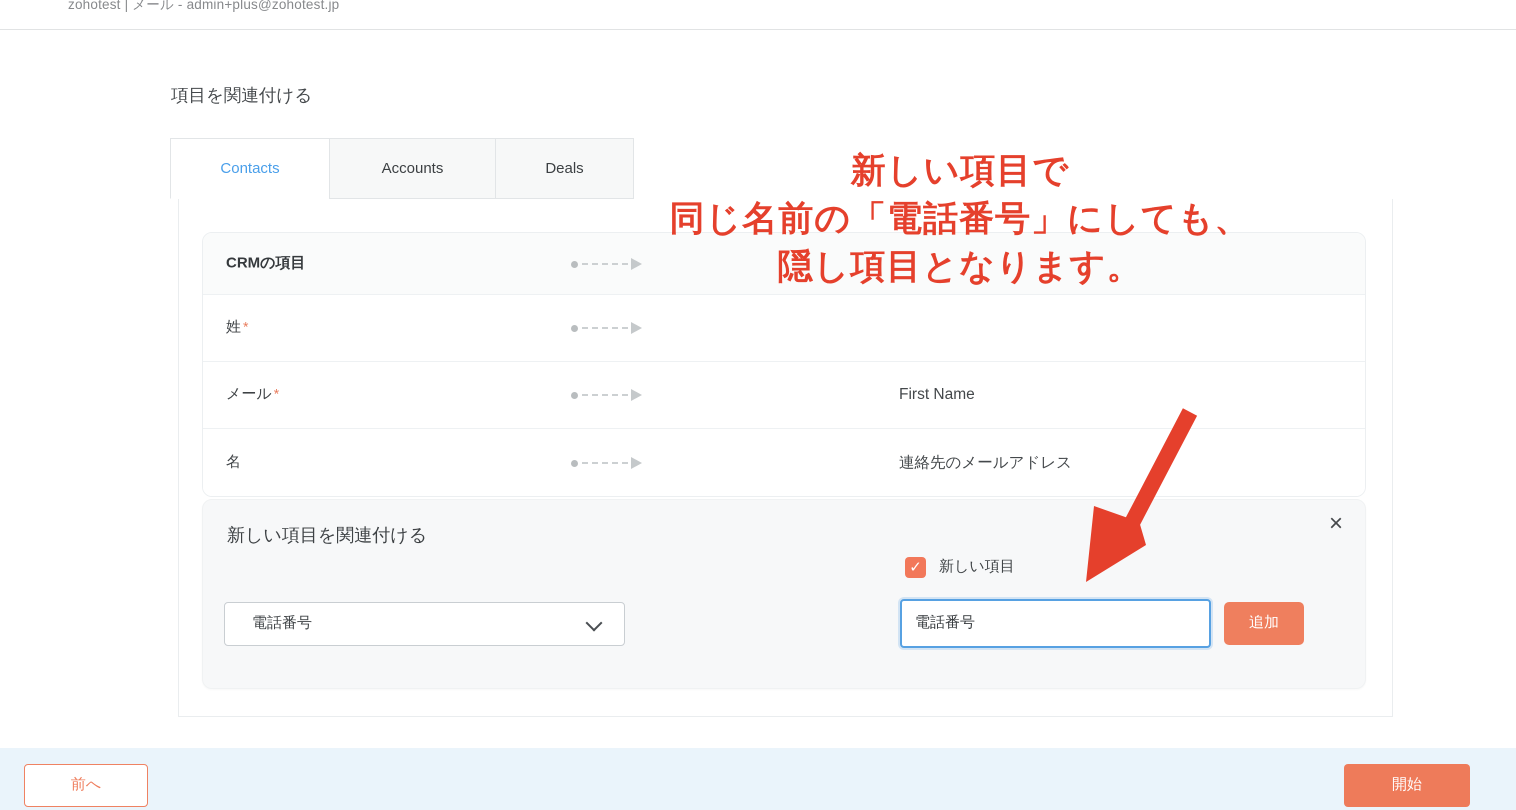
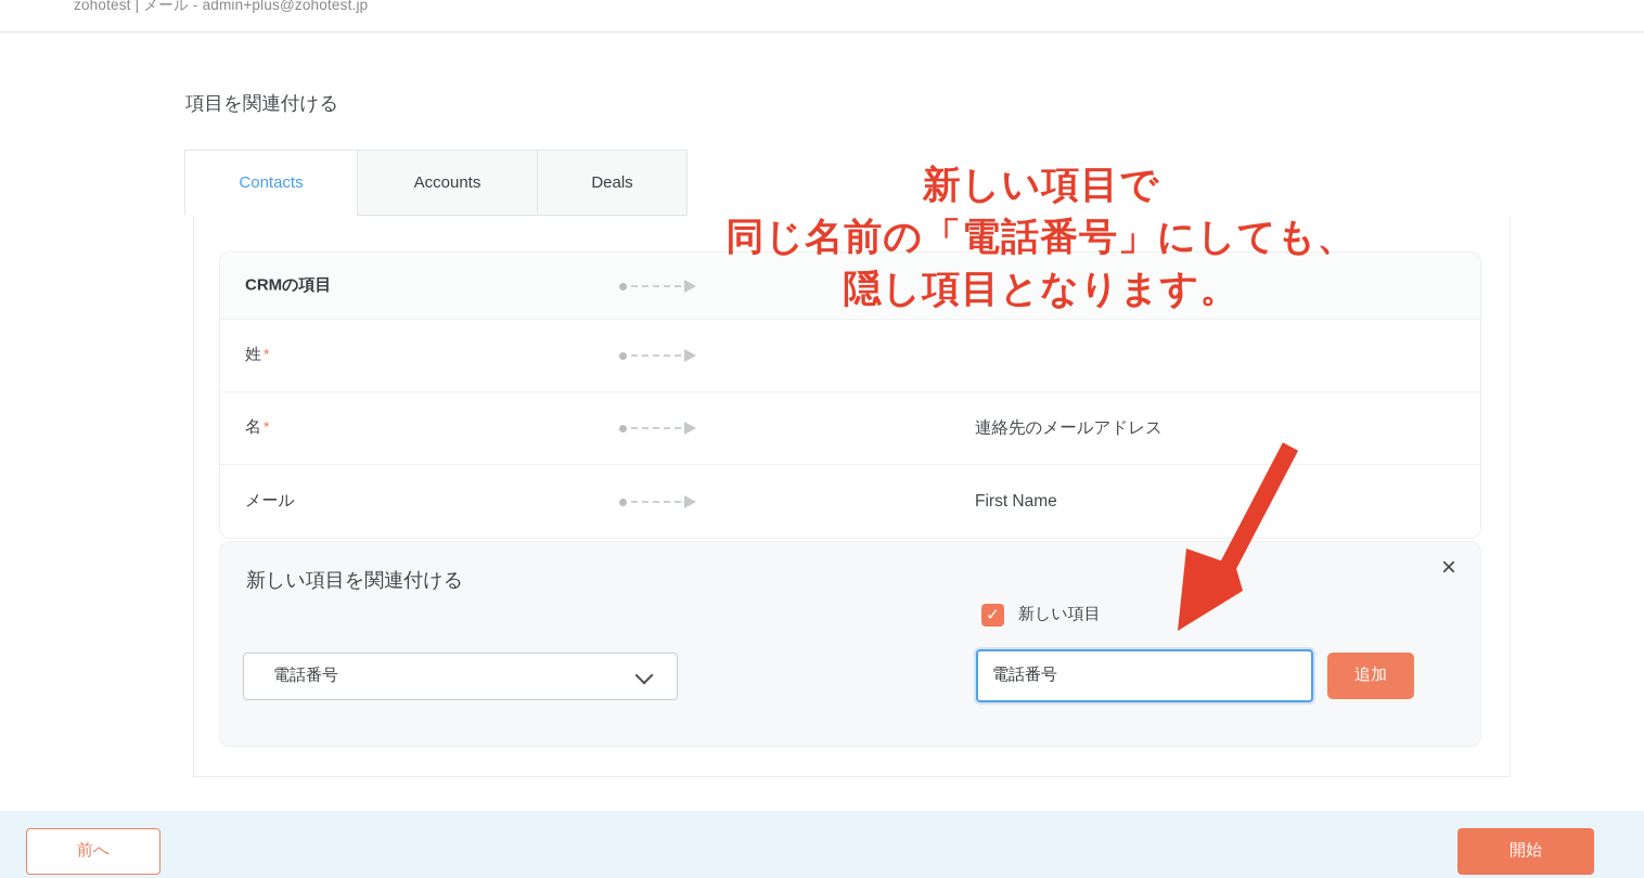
  zohotest | メール - admin+plus@zohotest.jp
  項目を関連付ける
  Contacts
  Accounts
  Deals
  CRMの項目
  姓 *
- メール *
+ 名 *
- First Name
+ 連絡先のメールアドレス
- 名
+ メール
- 連絡先のメールアドレス
+ First Name
  新しい項目を関連付ける
  ×
  電話番号
  ✓
  新しい項目
  電話番号
  追加
  新しい項目で
  同じ名前の「電話番号」にしても、
  隠し項目となります。
  前へ
  開始
